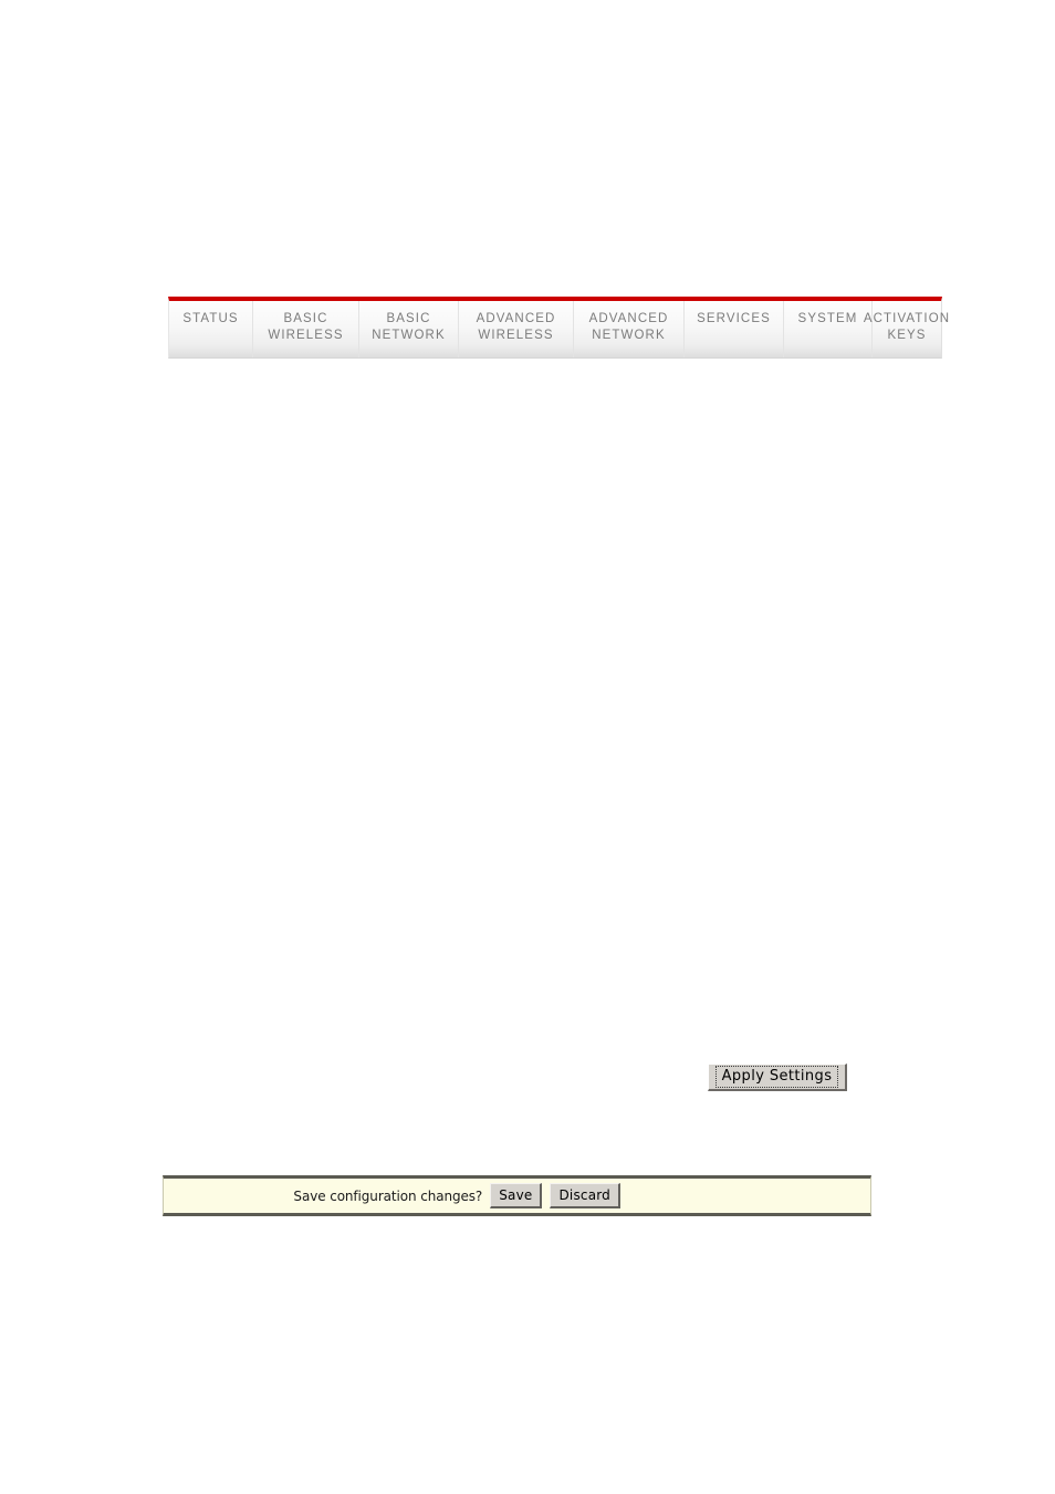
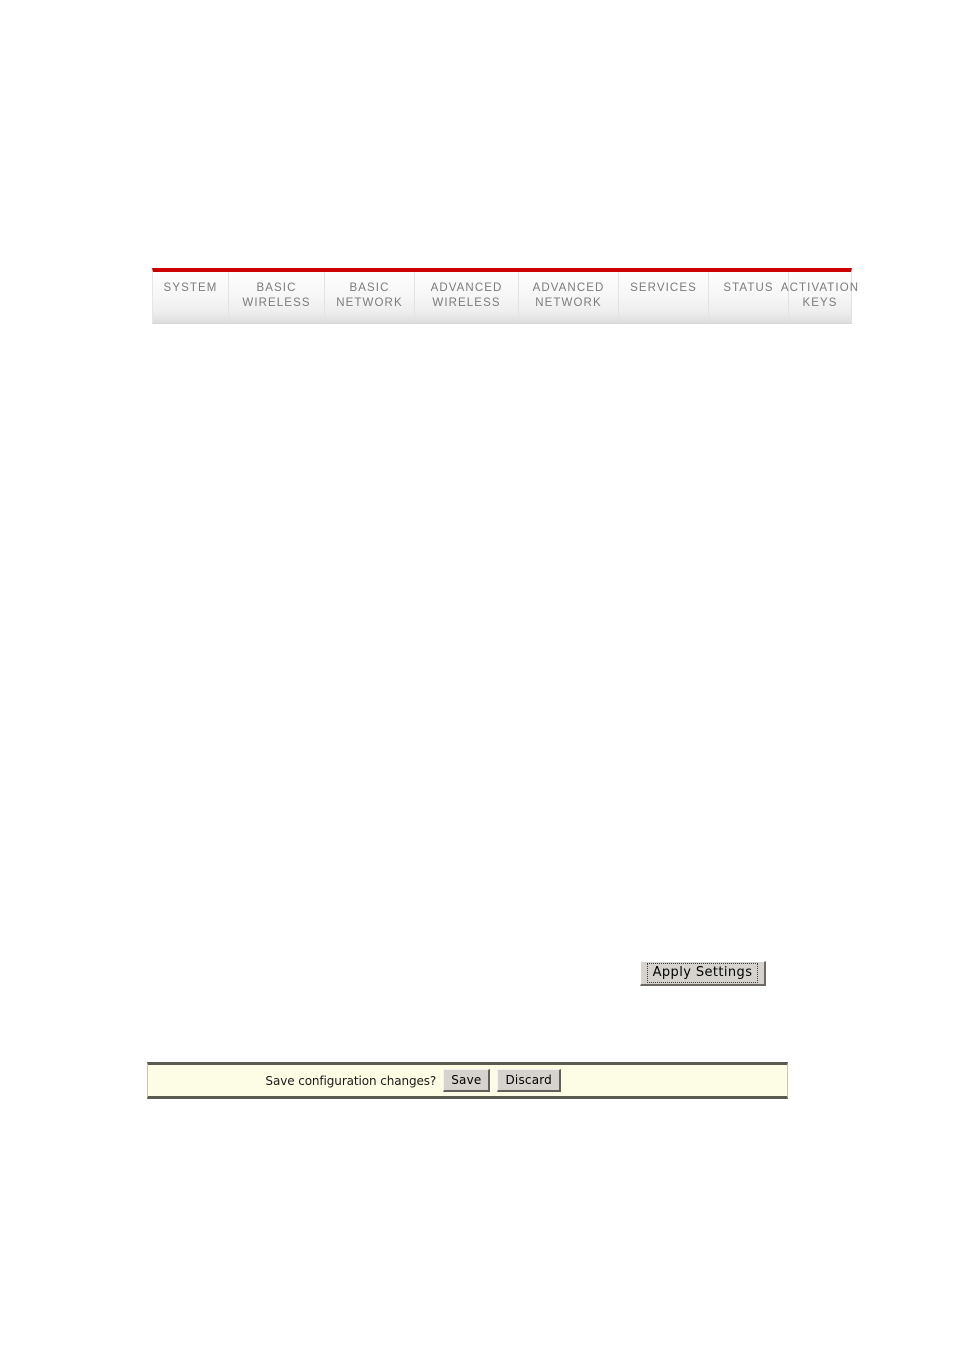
- STATUS
+ SYSTEM
  BASIC
  WIRELESS
  BASIC
  NETWORK
  ADVANCED
  WIRELESS
  ADVANCED
  NETWORK
  SERVICES
- SYSTEM
+ STATUS
  ACTIVATION
  KEYS
  Apply Settings
  Save configuration changes?
  Save
  Discard
